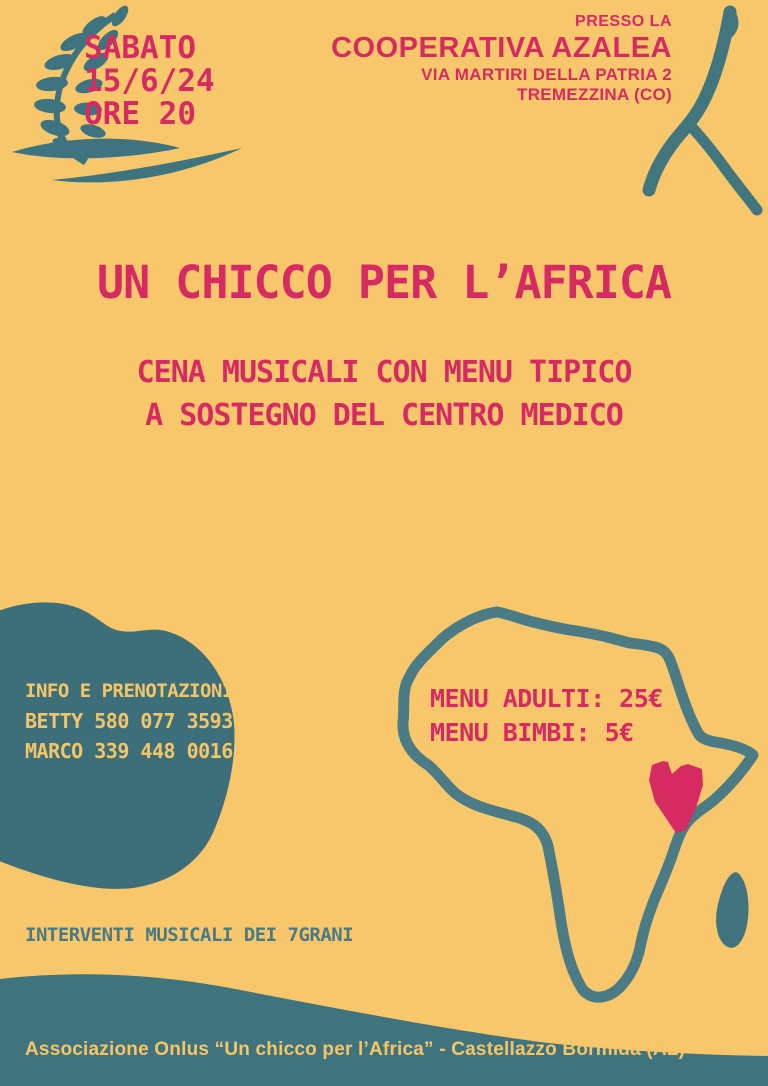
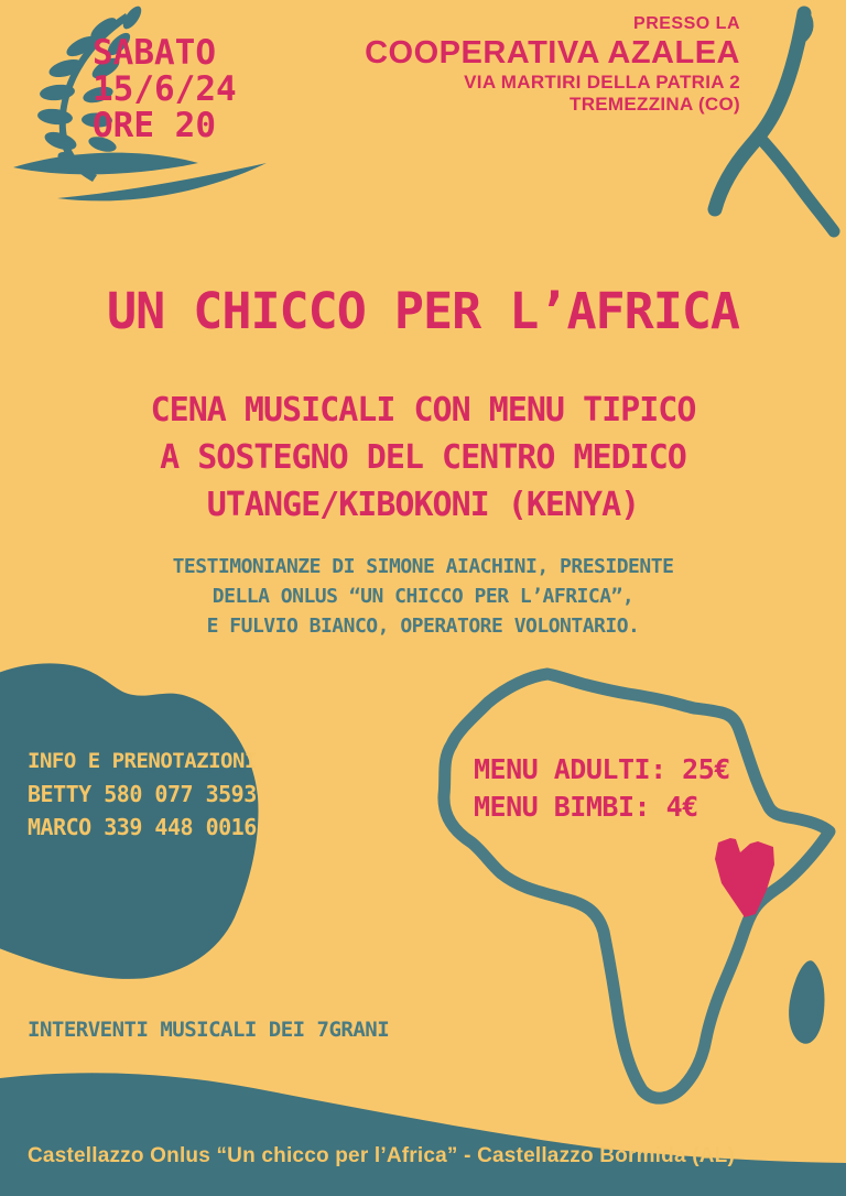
  SABATO
  15/6/24
  ORE 20
  PRESSO LA
  COOPERATIVA AZALEA
  VIA MARTIRI DELLA PATRIA 2
  TREMEZZINA (CO)
  UN CHICCO PER L’AFRICA
  CENA MUSICALI CON MENU TIPICO
  A SOSTEGNO DEL CENTRO MEDICO
+ UTANGE/KIBOKONI (KENYA)
+ TESTIMONIANZE DI SIMONE AIACHINI, PRESIDENTE
+ DELLA ONLUS “UN CHICCO PER L’AFRICA”,
+ E FULVIO BIANCO, OPERATORE VOLONTARIO.
  INFO E PRENOTAZIONI
  BETTY 580 077 3593
  MARCO 339 448 0016
  MENU ADULTI: 25€
- MENU BIMBI: 5€
+ MENU BIMBI: 4€
  INTERVENTI MUSICALI DEI 7GRANI
- Associazione Onlus “Un chicco per l’Africa” - Castellazzo Bormida (AL)
+ Castellazzo Onlus “Un chicco per l’Africa” - Castellazzo Bormida (AL)
